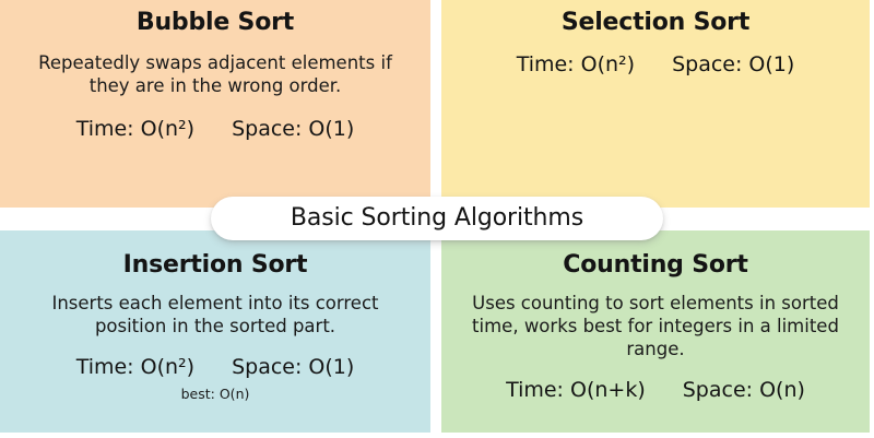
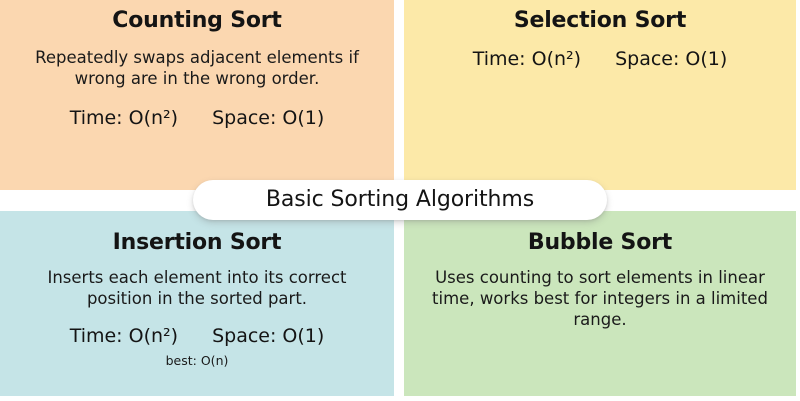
- Bubble Sort
+ Counting Sort
- Repeatedly swaps adjacent elements if they are in the wrong order.
+ Repeatedly swaps adjacent elements if wrong are in the wrong order.
  Time: O(n²)
  Space: O(1)
  Selection Sort
  Time: O(n²)
  Space: O(1)
  Insertion Sort
  Inserts each element into its correct position in the sorted part.
  Time: O(n²)
  Space: O(1)
  best: O(n)
- Counting Sort
+ Bubble Sort
- Uses counting to sort elements in sorted time, works best for integers in a limited range.
+ Uses counting to sort elements in linear time, works best for integers in a limited range.
- Time: O(n+k)
- Space: O(n)
  Basic Sorting Algorithms
